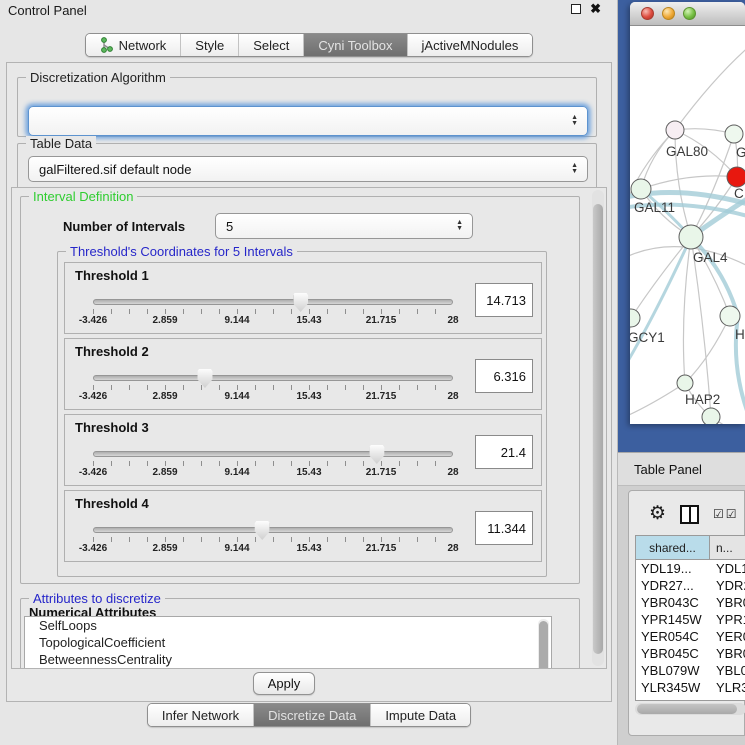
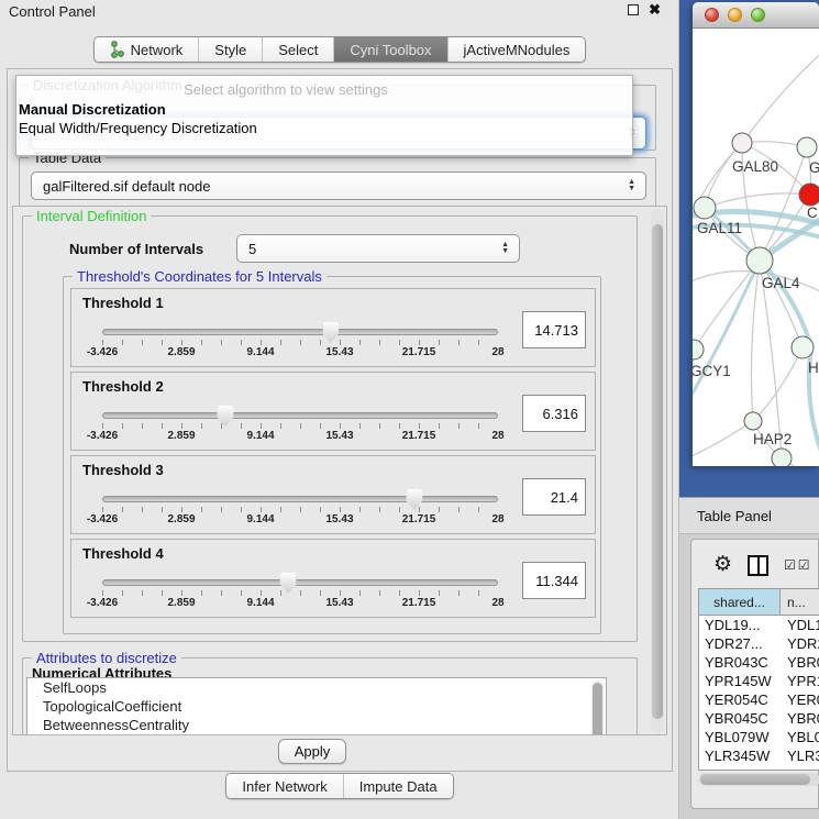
  Control Panel
  ✖
  Network
  Style
  Select
  Cyni Toolbox
  jActiveMNodules
  Discretization Algorithm
  Table Data
  galFiltered.sif default node
  Interval Definition
  Number of Intervals
  5
  Threshold's Coordinates for 5 Intervals
  Threshold 1
  -3.426
  2.859
  9.144
  15.43
  21.715
  28
  14.713
  Threshold 2
  -3.426
  2.859
  9.144
  15.43
  21.715
  28
  6.316
  Threshold 3
  -3.426
  2.859
  9.144
  15.43
  21.715
  28
  21.4
  Threshold 4
  -3.426
  2.859
  9.144
  15.43
  21.715
  28
  11.344
  Attributes to discretize
  Numerical Attributes
  SelfLoops
  TopologicalCoefficient
  BetweennessCentrality
  Apply
  Infer Network
- Discretize Data
  Impute Data
+ Select algorithm to view settings
+ Manual Discretization
+ Equal Width/Frequency Discretization
  GAL80
  C
  GAL11
  GAL4
  GCY1
  H
  HAP2
  Table Panel
  ⚙
  ☑☑
  shared...
  n...
  YDL19...
  YDL
  YDR27...
  YDR
  YBR043C
  YBR
  YPR145W
  YPR
  YER054C
  YER
  YBR045C
  YBR
  YBL079W
  YBL0
  YLR345W
  YLR
